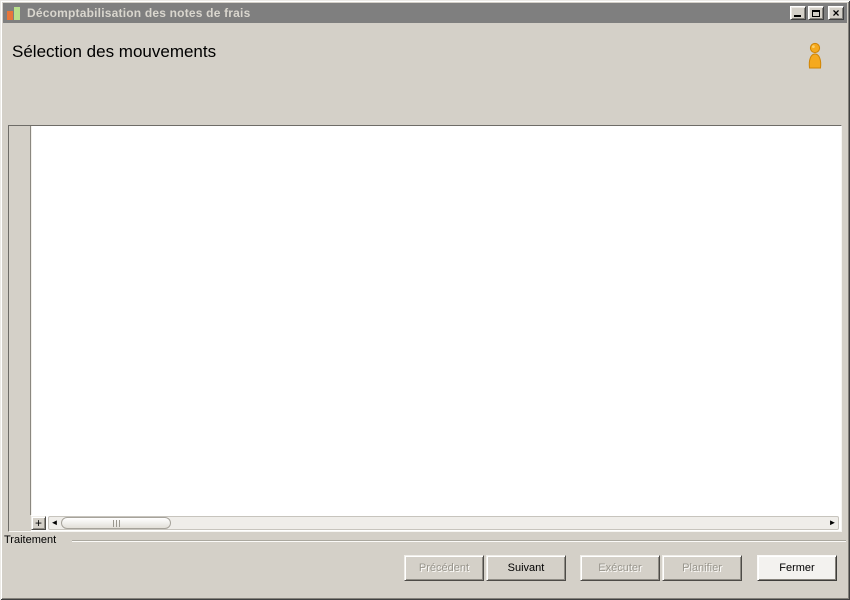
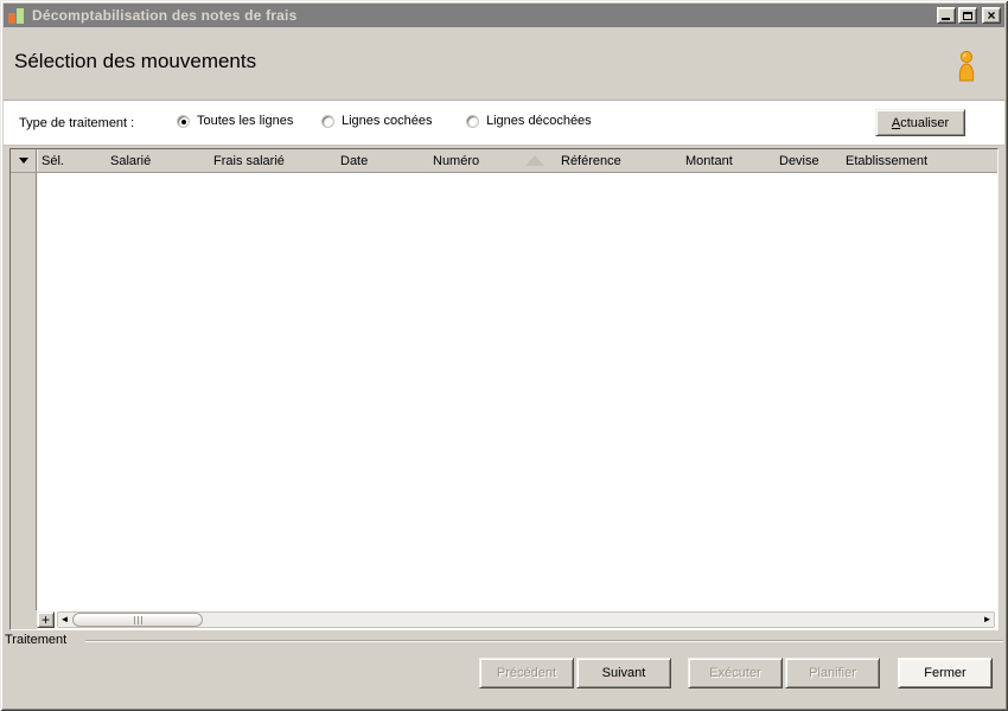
  Décomptabilisation des notes de frais
  ×
  Sélection des mouvements
+ Type de traitement :
+ Toutes les lignes
+ Lignes cochées
+ Lignes décochées
+ Actualiser
+ Sél.
+ Salarié
+ Frais salarié
+ Date
+ Numéro
+ Référence
+ Montant
+ Devise
+ Etablissement
  +
  ◄
  ►
  Traitement
  Précédent
  Suivant
  Exécuter
  Planifier
  Fermer
